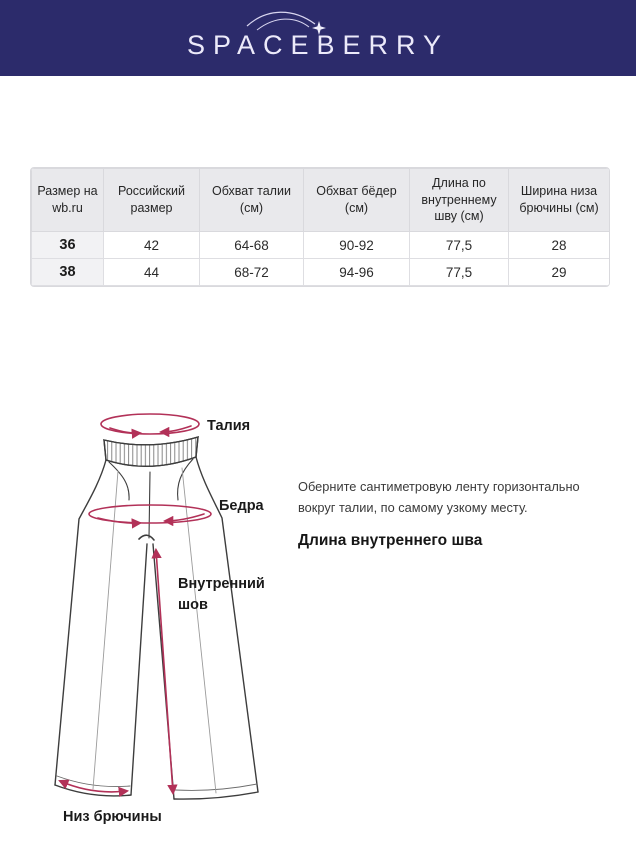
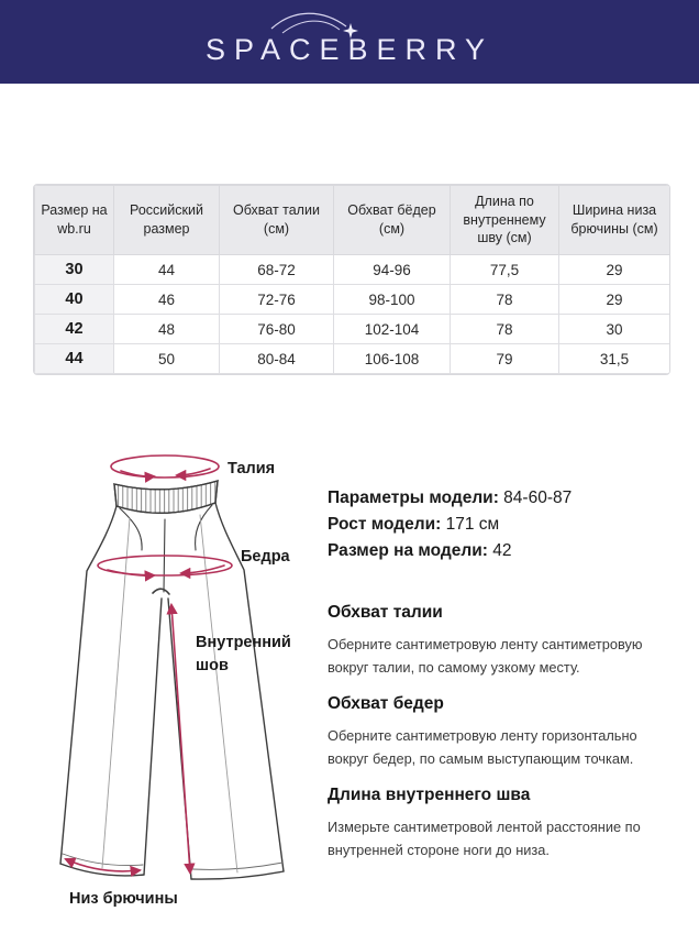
  SPACEBERRY
  Размер на wb.ru	Российский размер	Обхват талии (см)	Обхват бёдер (см)	Длина по внутреннему шву (см)	Ширина низа брючины (см)
- 36	42	64-68	90-92	77,5	28
- 38	44	68-72	94-96	77,5	29
+ 30	44	68-72	94-96	77,5	29
+ 40	46	72-76	98-100	78	29
+ 42	48	76-80	102-104	78	30
+ 44	50	80-84	106-108	79	31,5
  Талия
  Бедра
  Внутренний
  шов
  Низ брючины
+ Параметры модели: 84-60-87
+ Рост модели: 171 см
+ Размер на модели: 42
+ Обхват талии
- Оберните сантиметровую ленту горизонтально вокруг талии, по самому узкому месту.
+ Оберните сантиметровую ленту сантиметровую вокруг талии, по самому узкому месту.
+ Обхват бедер
+ Оберните сантиметровую ленту горизонтально вокруг бедер, по самым выступающим точкам.
  Длина внутреннего шва
+ Измерьте сантиметровой лентой расстояние по внутренней стороне ноги до низа.
